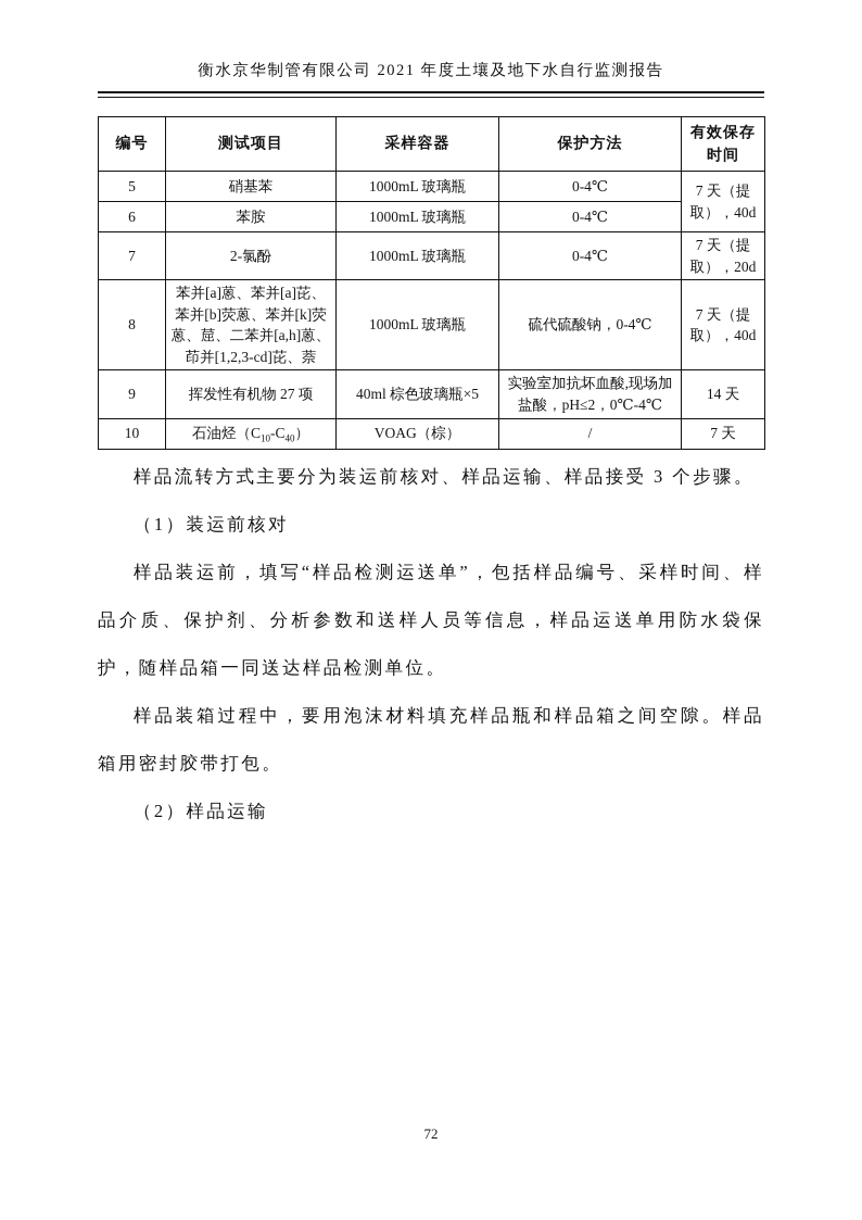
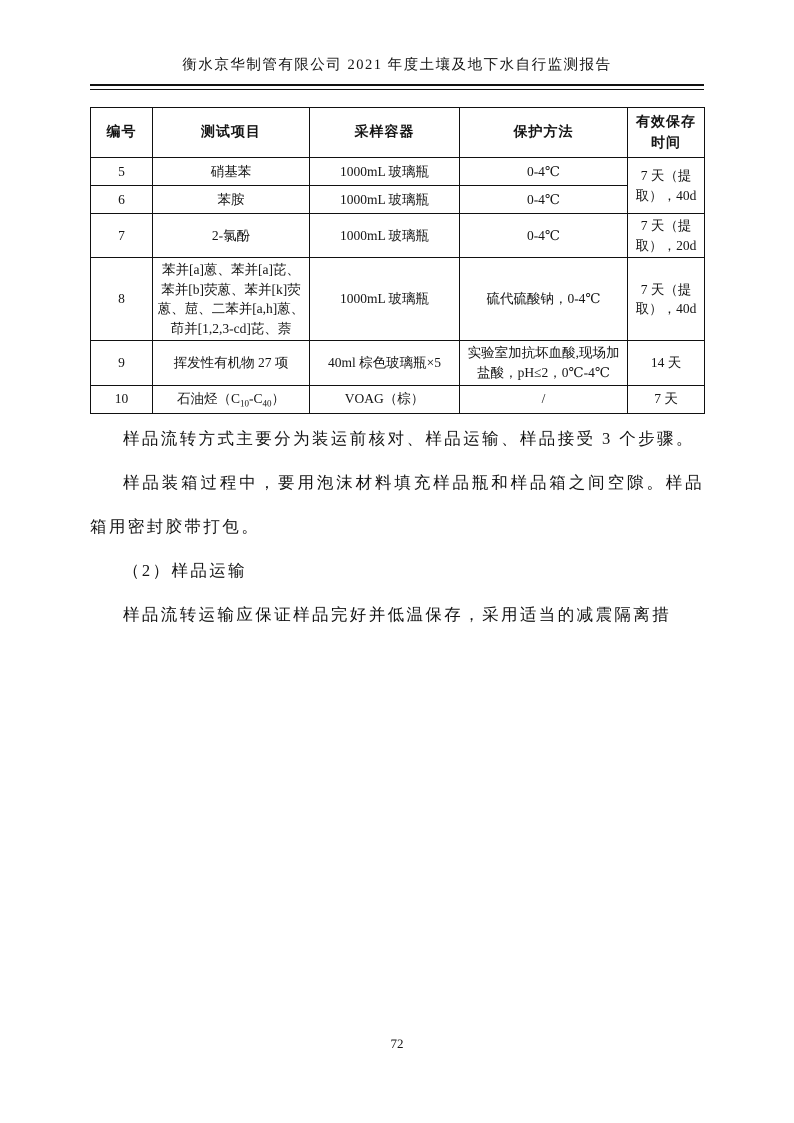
  衡水京华制管有限公司 2021 年度土壤及地下水自行监测报告
  编号	测试项目	采样容器	保护方法	有效保存时间
  5	硝基苯	1000mL 玻璃瓶	0-4℃	7 天（提取），40d
  6	苯胺	1000mL 玻璃瓶	0-4℃
  7	2-氯酚	1000mL 玻璃瓶	0-4℃	7 天（提取），20d
  8	苯并[a]蒽、苯并[a]芘、苯并[b]荧蒽、苯并[k]荧蒽、䓛、二苯并[a,h]蒽、茚并[1,2,3-cd]芘、萘	1000mL 玻璃瓶	硫代硫酸钠，0-4℃	7 天（提取），40d
  9	挥发性有机物 27 项	40ml 棕色玻璃瓶×5	实验室加抗坏血酸,现场加盐酸，pH≤2，0℃-4℃	14 天
  10	石油烃（C10-C40）	VOAG（棕）	/	7 天
  样品流转方式主要分为装运前核对、样品运输、样品接受 3 个步骤。
- （1）装运前核对
- 样品装运前，填写“样品检测运送单”，包括样品编号、采样时间、样品介质、保护剂、分析参数和送样人员等信息，样品运送单用防水袋保护，随样品箱一同送达样品检测单位。
  样品装箱过程中，要用泡沫材料填充样品瓶和样品箱之间空隙。样品箱用密封胶带打包。
  （2）样品运输
+ 样品流转运输应保证样品完好并低温保存，采用适当的减震隔离措
  72
